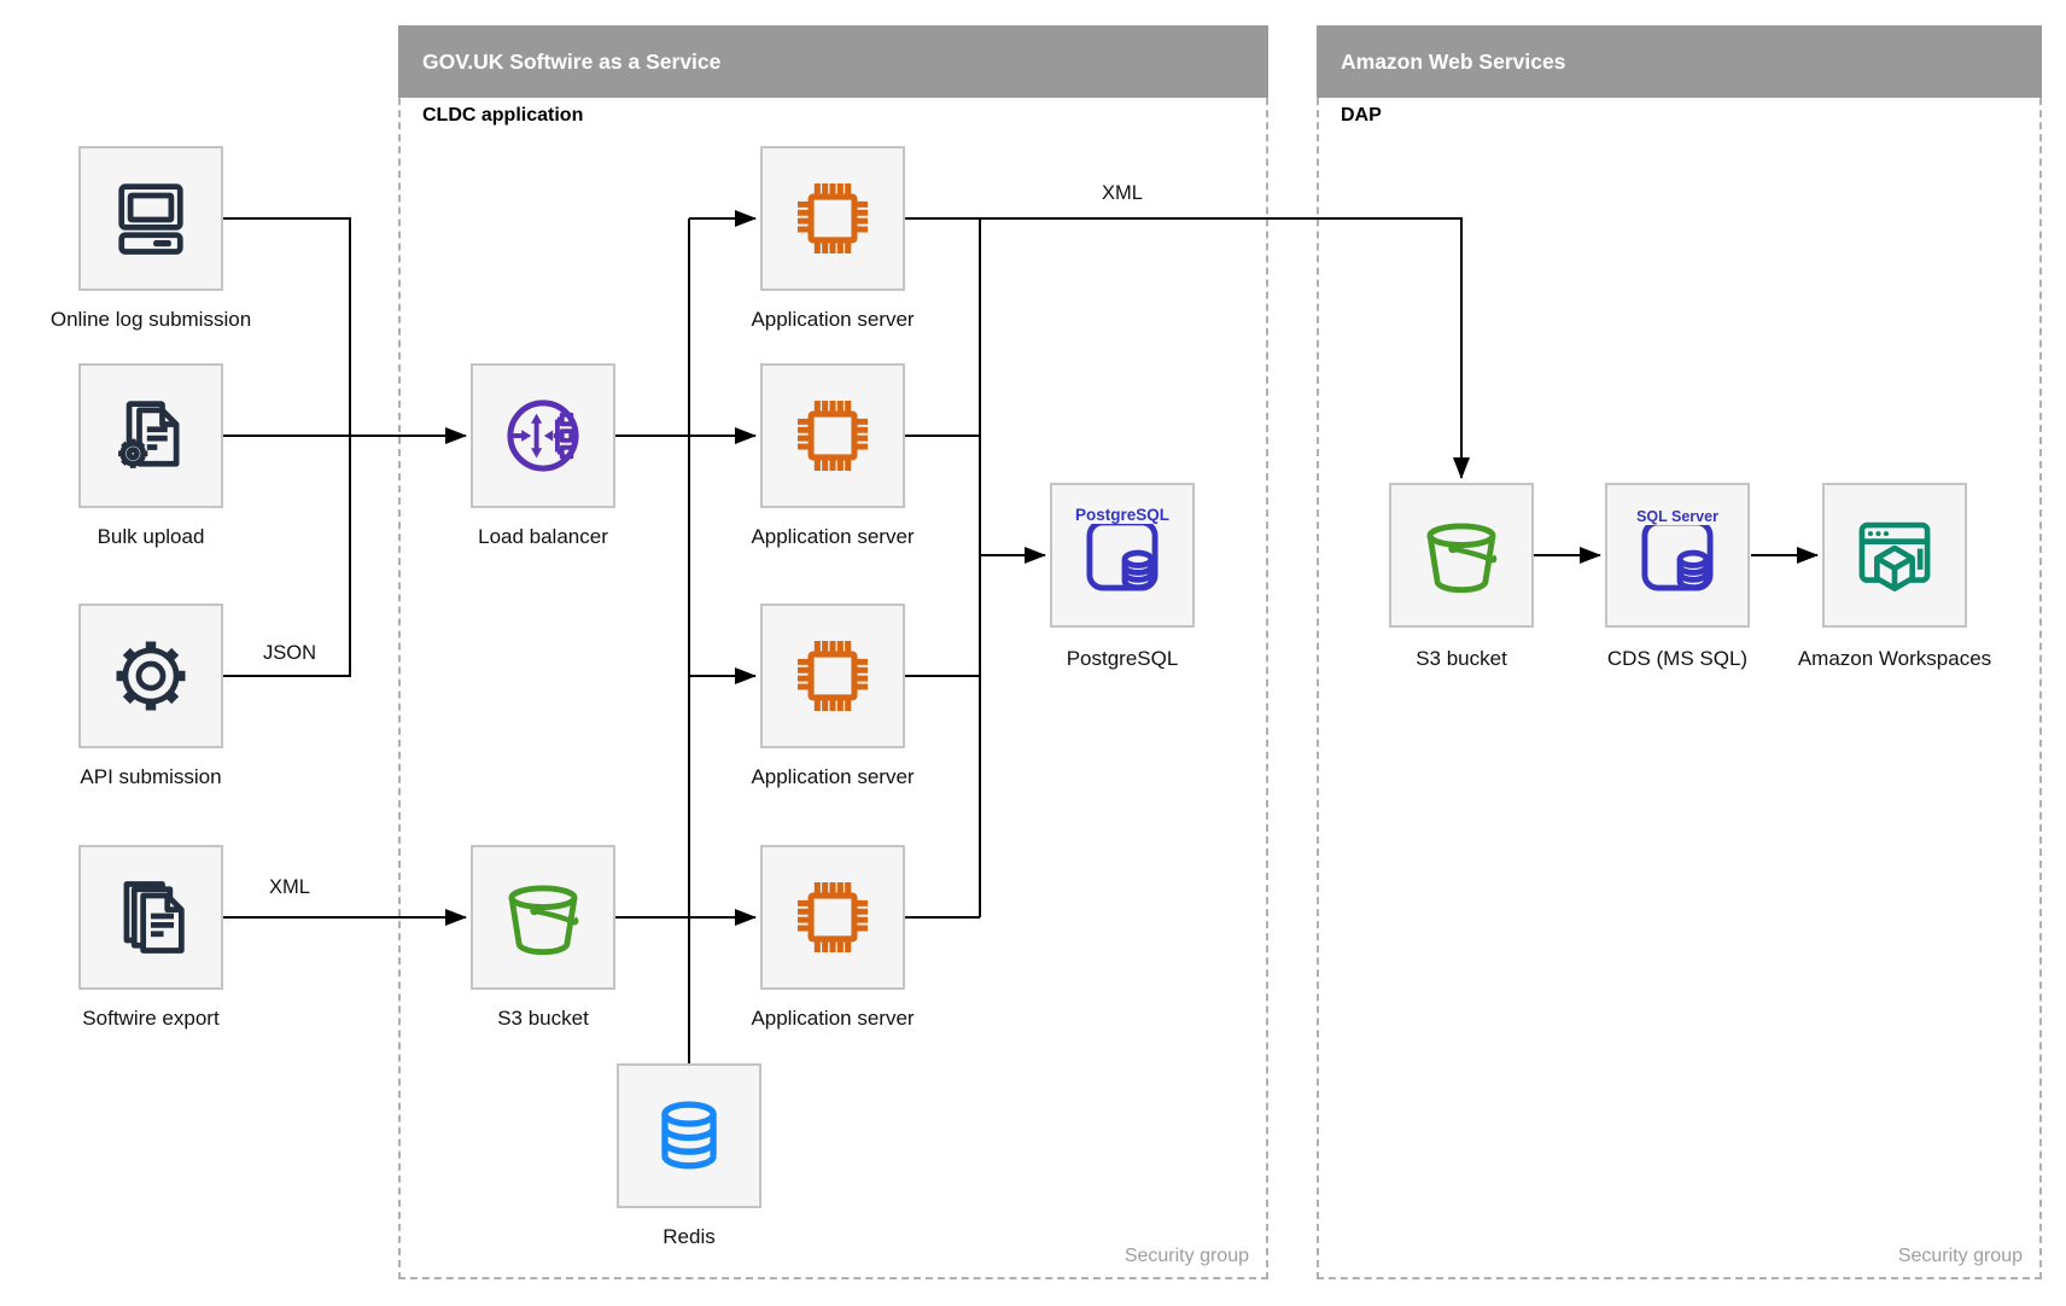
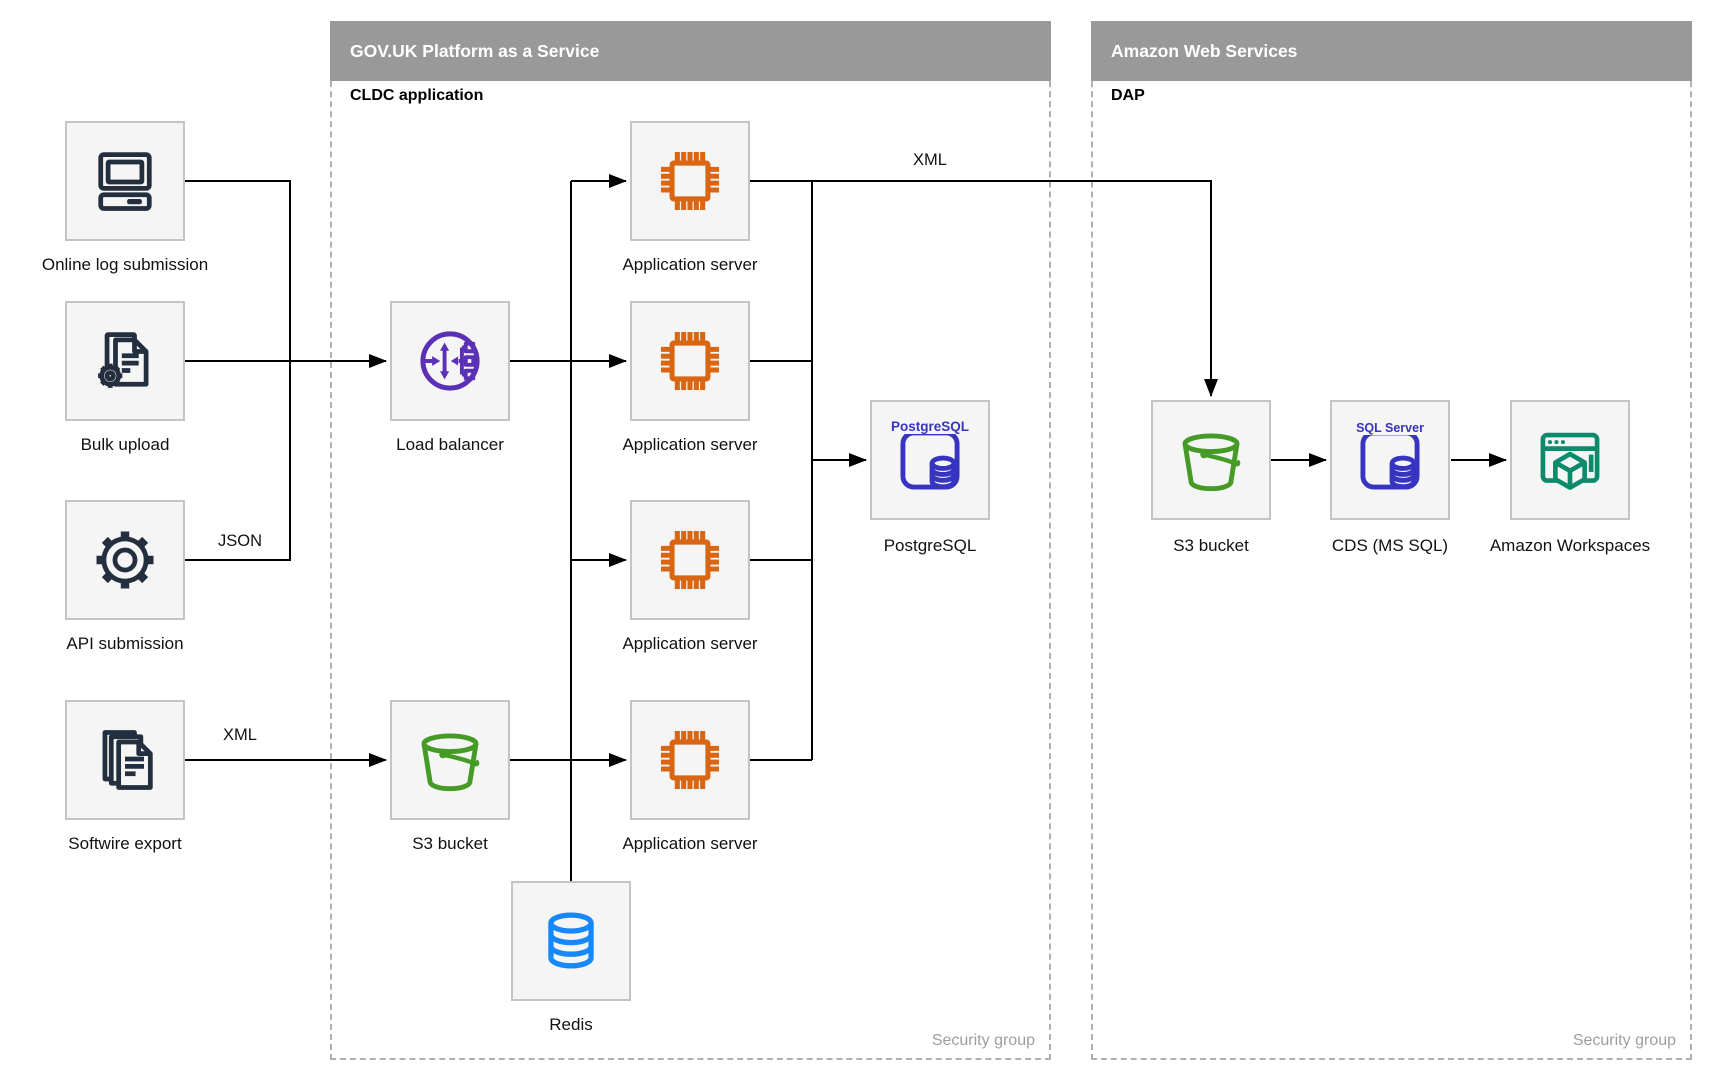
- GOV.UK Softwire as a Service
+ GOV.UK Platform as a Service
  CLDC application
  Security group
  Amazon Web Services
  DAP
  Security group
  PostgreSQL
  SQL Server
  Online log submission
  Bulk upload
  API submission
  Softwire export
  Load balancer
  S3 bucket
  Application server
  Application server
  Application server
  Application server
  PostgreSQL
  Redis
  S3 bucket
  CDS (MS SQL)
  Amazon Workspaces
  JSON
  XML
  XML
